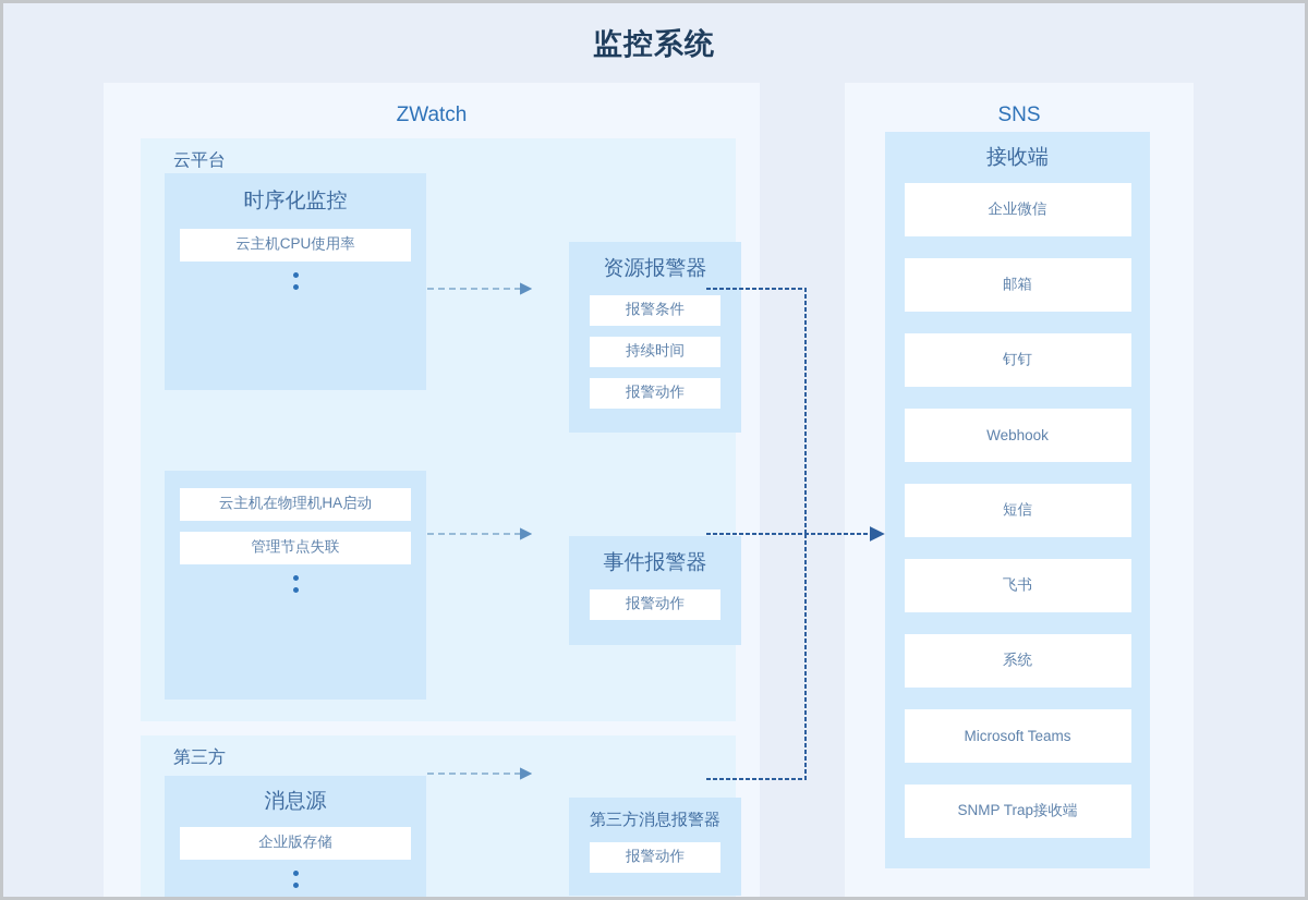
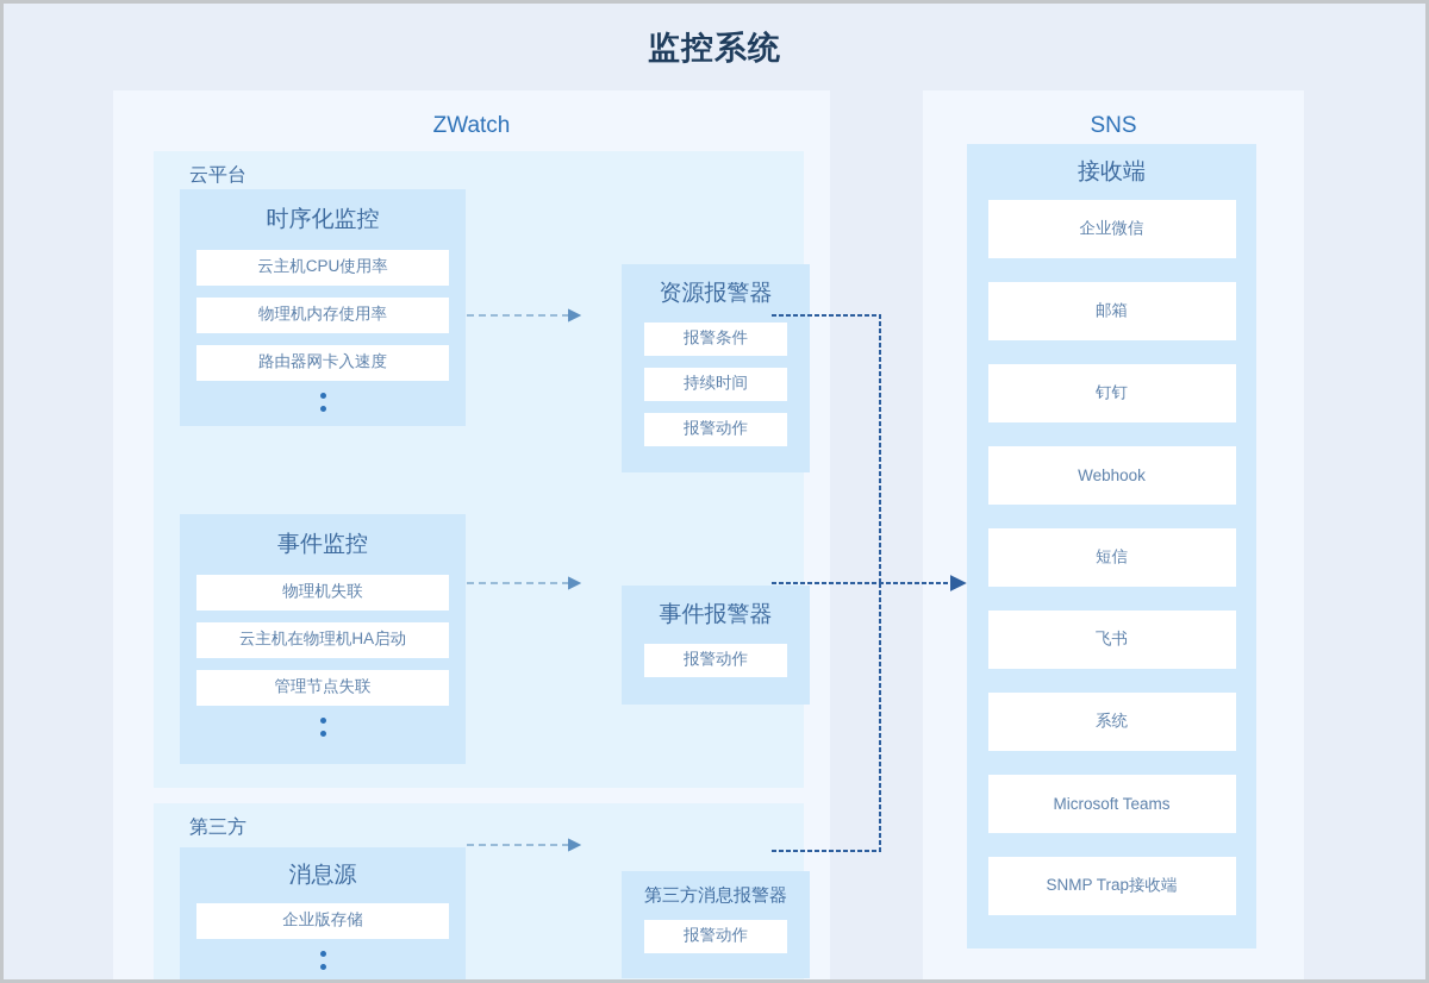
  监控系统
  ZWatch
  云平台
  时序化监控
  云主机CPU使用率
+ 物理机内存使用率
+ 路由器网卡入速度
+ 事件监控
+ 物理机失联
  云主机在物理机HA启动
  管理节点失联
  资源报警器
  报警条件
  持续时间
  报警动作
  事件报警器
  报警动作
  第三方
  消息源
  企业版存储
  第三方消息报警器
  报警动作
  SNS
  接收端
  企业微信
  邮箱
  钉钉
  Webhook
  短信
  飞书
  系统
  Microsoft Teams
  SNMP Trap接收端
